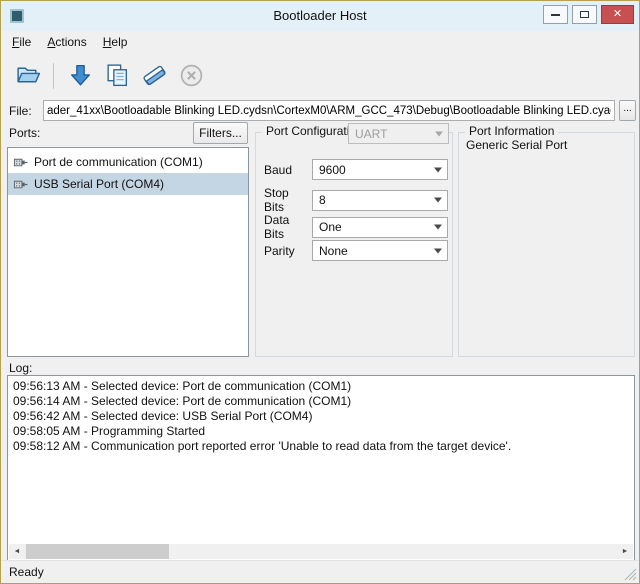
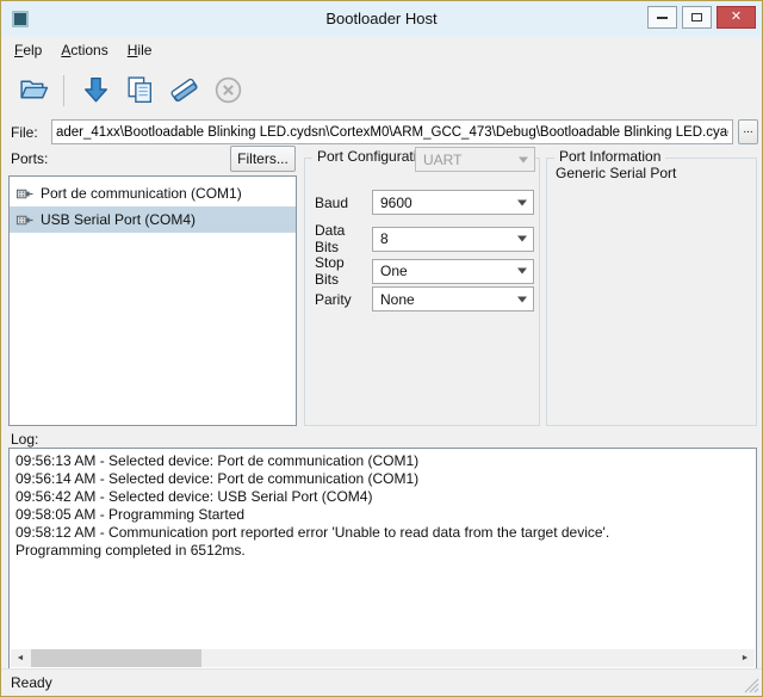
  Bootloader Host
  ✕
- File
+ Felp
  Actions
- Help
+ Hile
  File:
  ader_41xx\Bootloadable Blinking LED.cydsn\CortexM0\ARM_GCC_473\Debug\Bootloadable Blinking LED.cya
  ...
  Ports:
  Filters...
  Port de communication (COM1)
  USB Serial Port (COM4)
  Port Configurat
  UART
  Baud
  9600
- Stop Bits
+ Data Bits
  8
- Data Bits
+ Stop Bits
  One
  Parity
  None
  Port Information
  Generic Serial Port
  Log:
  09:56:13 AM - Selected device: Port de communication (COM1)
  09:56:14 AM - Selected device: Port de communication (COM1)
  09:56:42 AM - Selected device: USB Serial Port (COM4)
  09:58:05 AM - Programming Started
  09:58:12 AM - Communication port reported error 'Unable to read data from the target device'.
+ Programming completed in 6512ms.
  Ready
